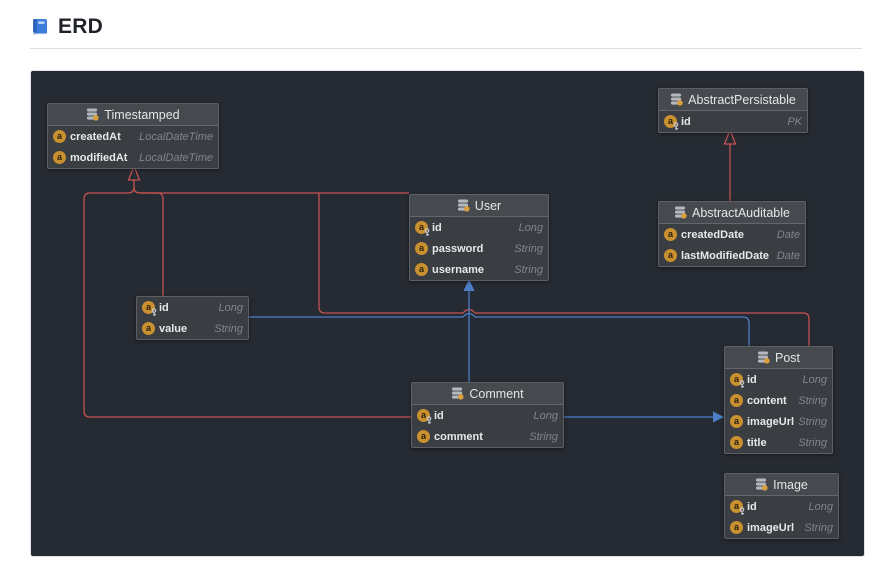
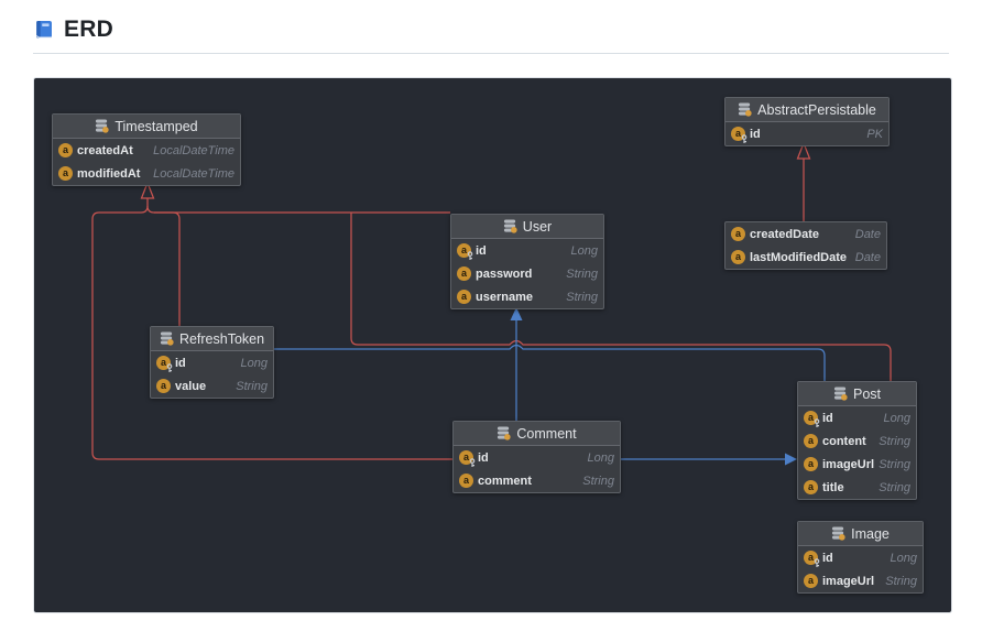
  ERD
  Timestamped
  createdAt
  LocalDateTime
  modifiedAt
  LocalDateTime
  AbstractPersistable
  id
  PK
  User
  id
  Long
  password
  String
  username
  String
- AbstractAuditable
  createdDate
  Date
  lastModifiedDate
  Date
+ RefreshToken
  id
  Long
  value
  String
  Comment
  id
  Long
  comment
  String
  Post
  id
  Long
  content
  String
  imageUrl
  String
  title
  String
  Image
  id
  Long
  imageUrl
  String
